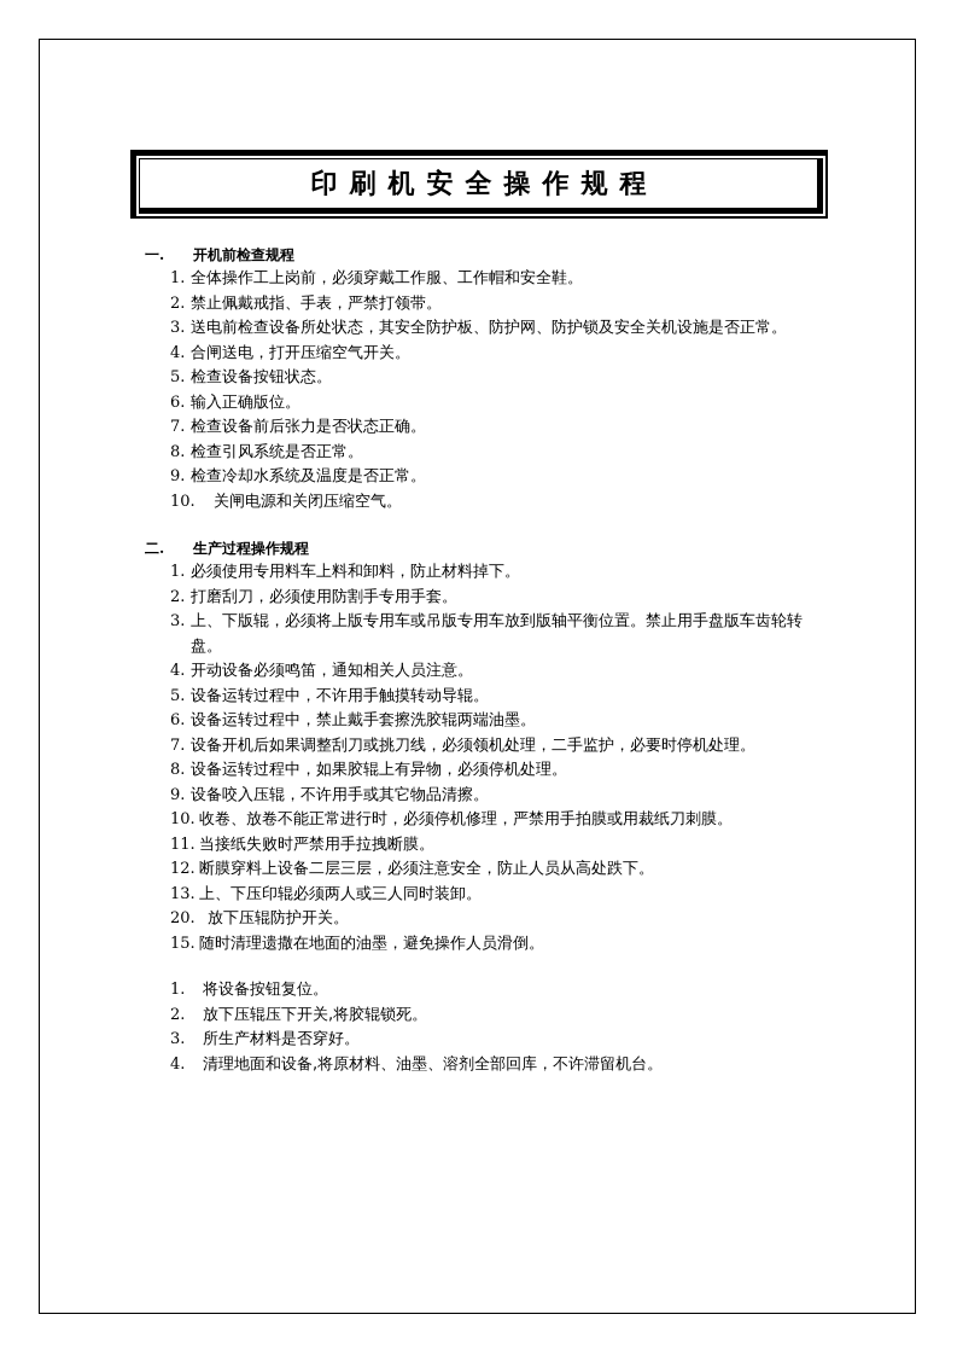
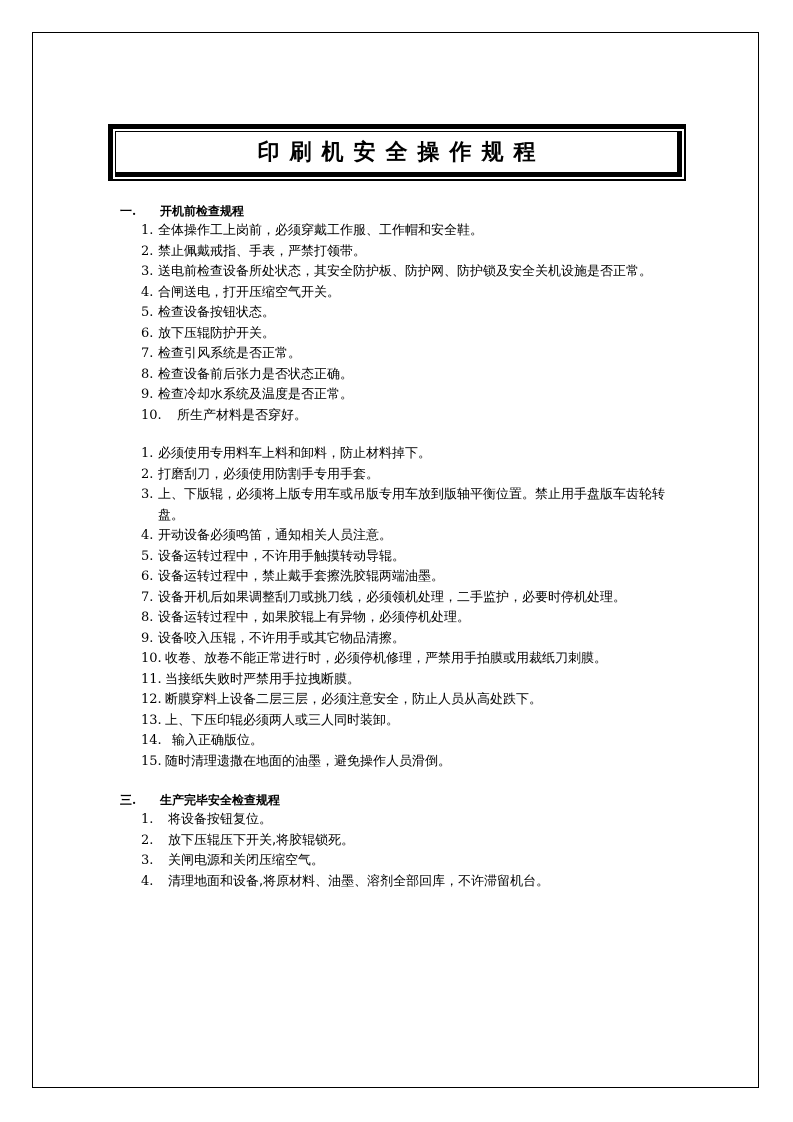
  印刷机安全操作规程
  一.
  开机前检查规程
  1.
  全体操作工上岗前，必须穿戴工作服、工作帽和安全鞋。
  2.
  禁止佩戴戒指、手表，严禁打领带。
  3.
  送电前检查设备所处状态，其安全防护板、防护网、防护锁及安全关机设施是否正常。
  4.
  合闸送电，打开压缩空气开关。
  5.
  检查设备按钮状态。
  6.
- 输入正确版位。
+ 放下压辊防护开关。
  7.
- 检查设备前后张力是否状态正确。
+ 检查引风系统是否正常。
  8.
- 检查引风系统是否正常。
+ 检查设备前后张力是否状态正确。
  9.
  检查冷却水系统及温度是否正常。
  10.
- 关闸电源和关闭压缩空气。
+ 所生产材料是否穿好。
- 二.
- 生产过程操作规程
  1.
  必须使用专用料车上料和卸料，防止材料掉下。
  2.
  打磨刮刀，必须使用防割手专用手套。
  3.
  上、下版辊，必须将上版专用车或吊版专用车放到版轴平衡位置。禁止用手盘版车齿轮转盘。
  4.
  开动设备必须鸣笛，通知相关人员注意。
  5.
  设备运转过程中，不许用手触摸转动导辊。
  6.
  设备运转过程中，禁止戴手套擦洗胶辊两端油墨。
  7.
  设备开机后如果调整刮刀或挑刀线，必须领机处理，二手监护，必要时停机处理。
  8.
  设备运转过程中，如果胶辊上有异物，必须停机处理。
  9.
  设备咬入压辊，不许用手或其它物品清擦。
  10.
  收卷、放卷不能正常进行时，必须停机修理，严禁用手拍膜或用裁纸刀刺膜。
  11.
  当接纸失败时严禁用手拉拽断膜。
  12.
  断膜穿料上设备二层三层，必须注意安全，防止人员从高处跌下。
  13.
  上、下压印辊必须两人或三人同时装卸。
- 20.
+ 14.
- 放下压辊防护开关。
+ 输入正确版位。
  15.
  随时清理遗撒在地面的油墨，避免操作人员滑倒。
+ 三.
+ 生产完毕安全检查规程
  1.
  将设备按钮复位。
  2.
  放下压辊压下开关,将胶辊锁死。
  3.
- 所生产材料是否穿好。
+ 关闸电源和关闭压缩空气。
  4.
  清理地面和设备,将原材料、油墨、溶剂全部回库，不许滞留机台。
